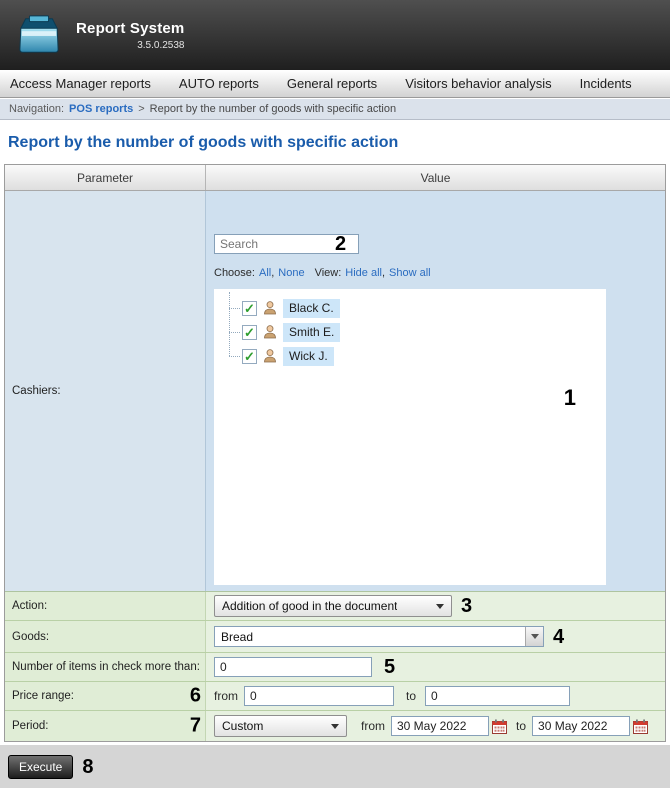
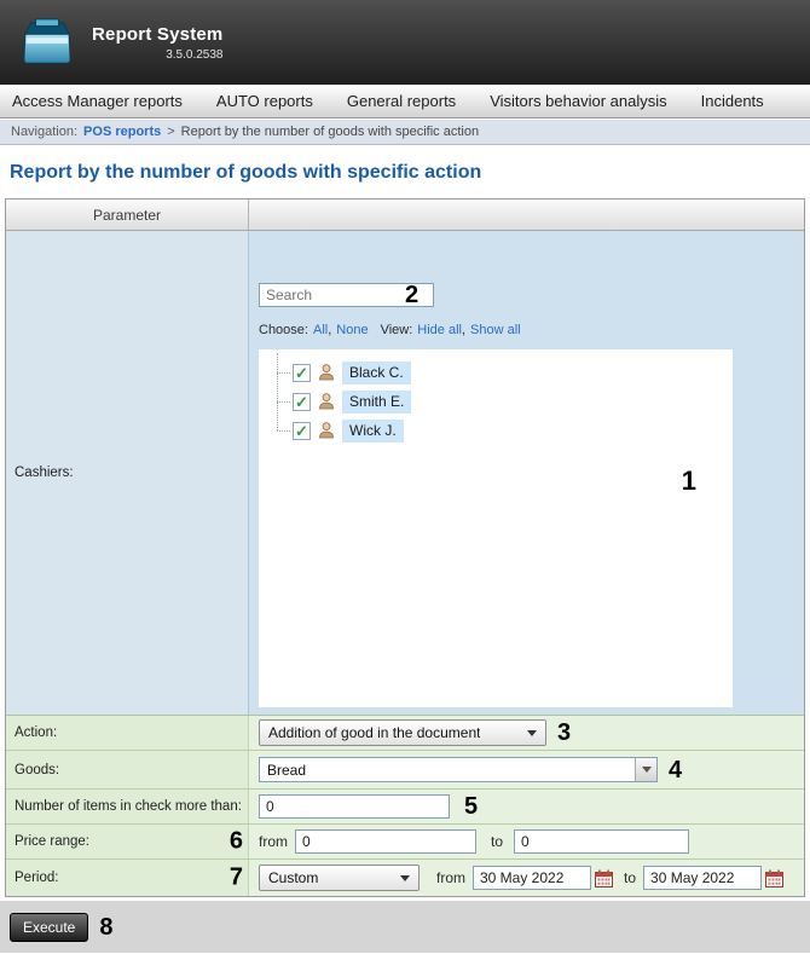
  Report System
  3.5.0.2538
  Access Manager reports
  AUTO reports
  General reports
  Visitors behavior analysis
  Incidents
  Navigation:
  POS reports
  >
  Report by the number of goods with specific action
  Report by the number of goods with specific action
  Parameter
- Value
  Cashiers:
  Search
  2
  Choose:
  All
  ,
  None
  View:
  Hide all
  ,
  Show all
  ✓
  Black C.
  ✓
  Smith E.
  ✓
  Wick J.
  1
  Action:
  Addition of good in the document
  3
  Goods:
  Bread
  4
  Number of items in check more than:
  0
  5
  Price range:
  6
  from
  0
  to
  0
  Period:
  7
  Custom
  from
  30 May 2022
  to
  30 May 2022
  Execute
  8
